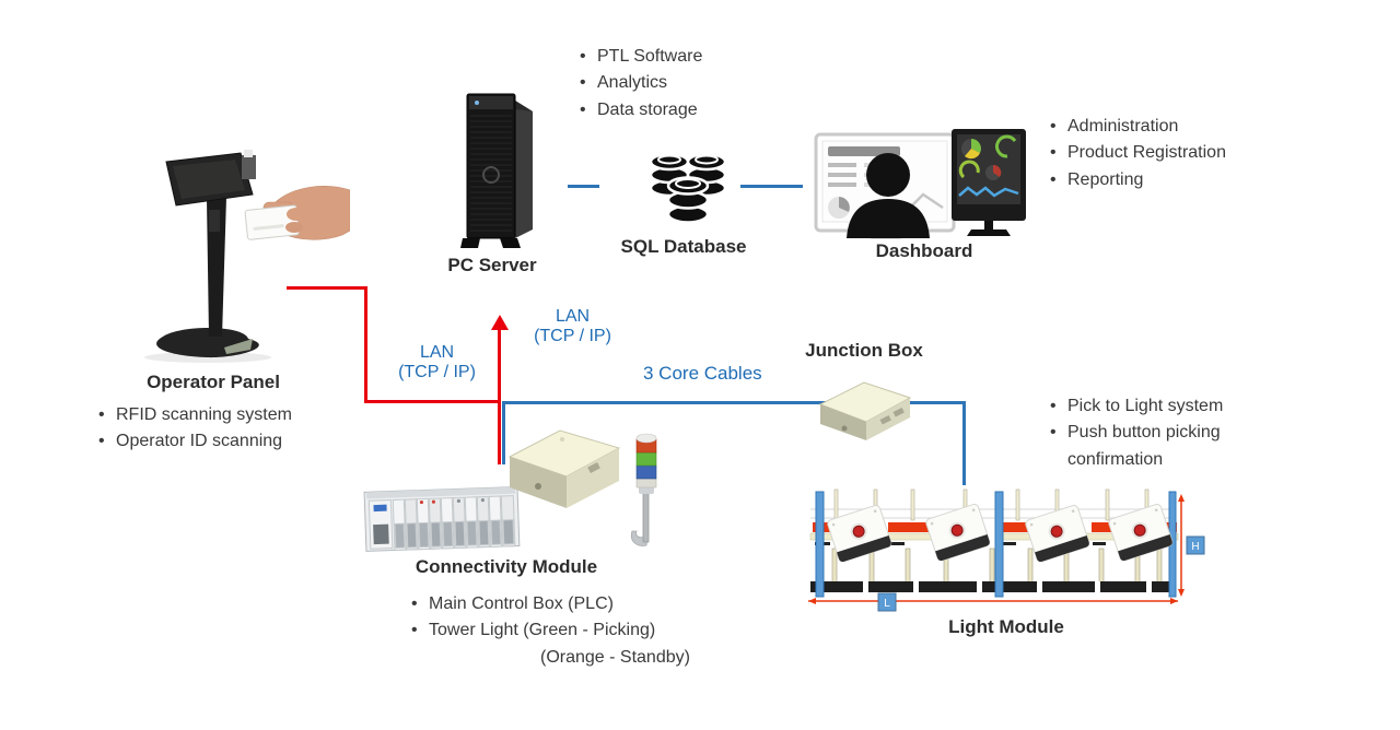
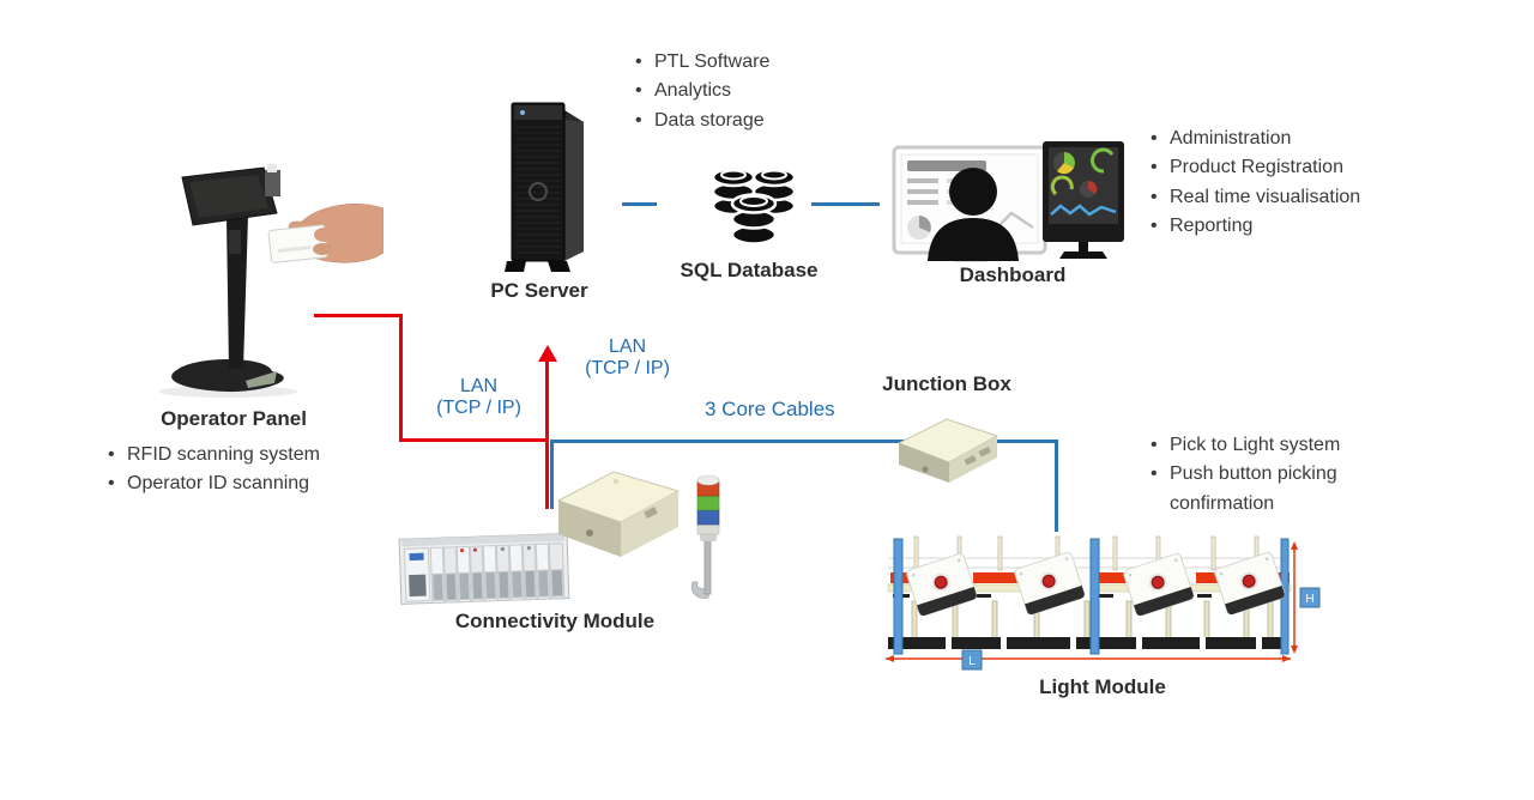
  Operator Panel
  RFID scanning system
  Operator ID scanning
  PC Server
  PTL Software
  Analytics
  Data storage
  SQL Database
  Dashboard
  Administration
  Product Registration
+ Real time visualisation
  Reporting
  LAN
  (TCP / IP)
  LAN
  (TCP / IP)
  3 Core Cables
  Junction Box
  Connectivity Module
- Main Control Box (PLC)
- Tower Light (Green - Picking)
- (Orange - Standby)
  Pick to Light system
  Push button picking
  confirmation
  L
  H
  Light Module
